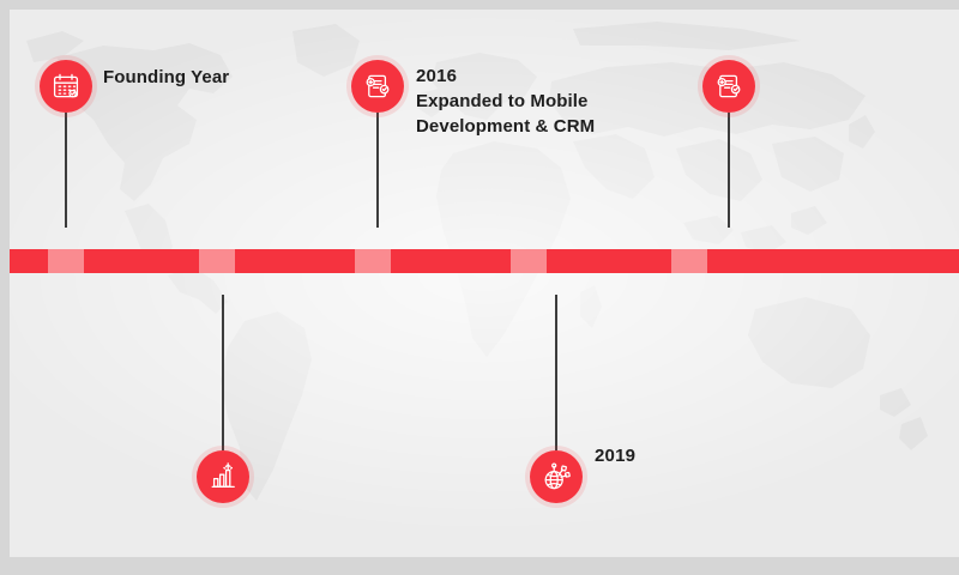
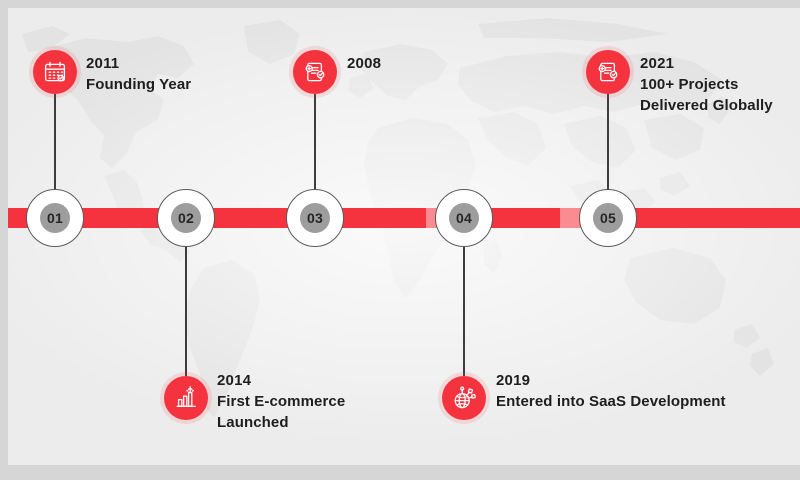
+ 01
+ 02
+ 03
+ 04
+ 05
+ 2011
  Founding Year
+ 2014
+ First E-commerce
+ Launched
- 2016
+ 2008
- Expanded to Mobile
- Development & CRM
  2019
+ Entered into SaaS Development
+ 2021
+ 100+ Projects
+ Delivered Globally
